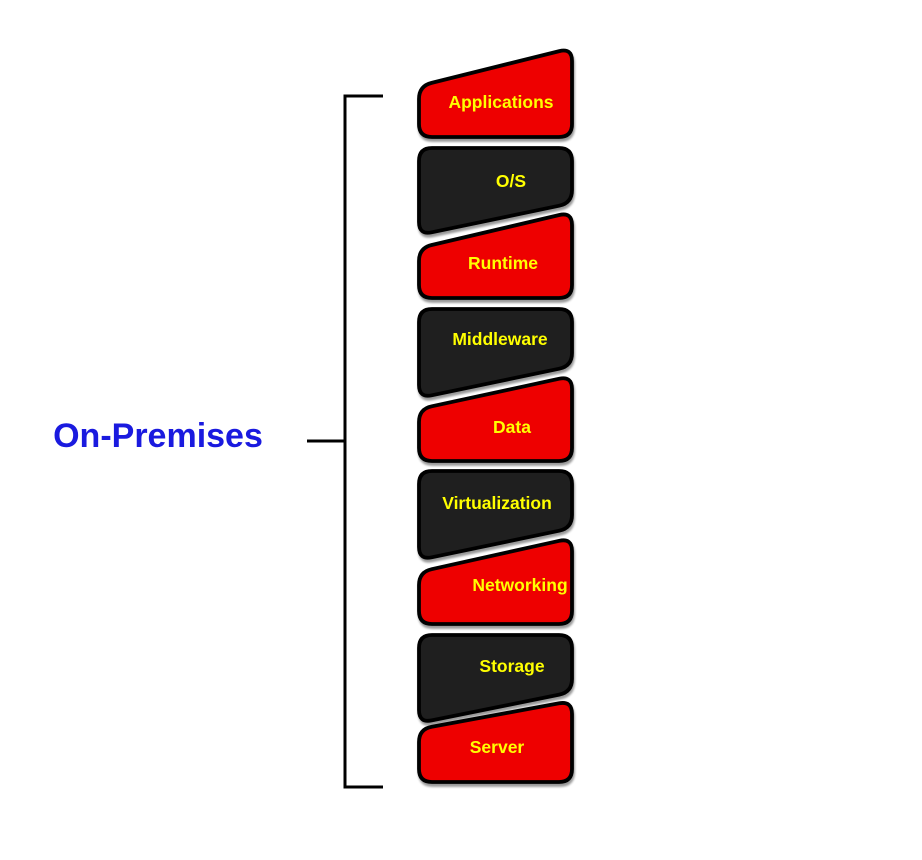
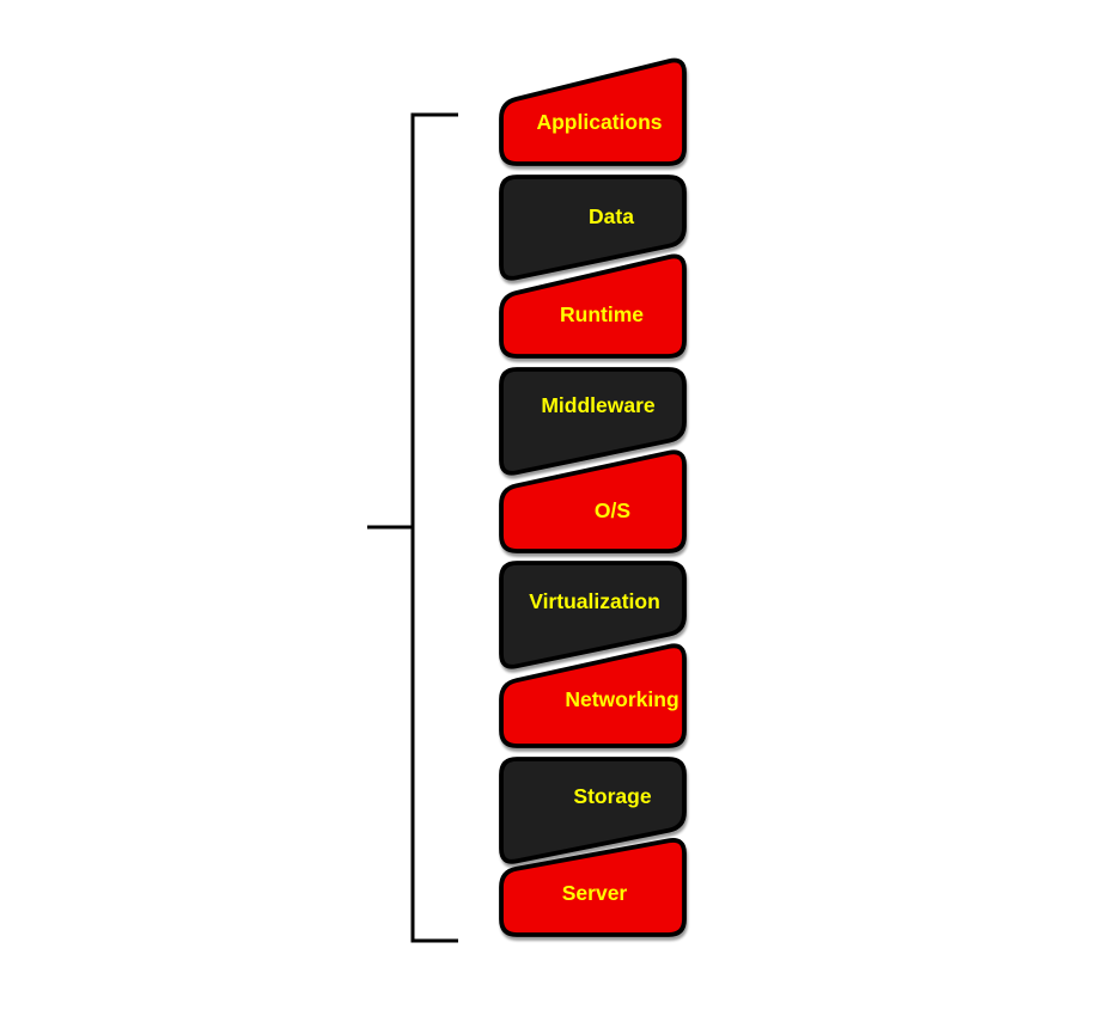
- On-Premises
  Applications
- O/S
+ Data
  Runtime
  Middleware
- Data
+ O/S
  Virtualization
  Networking
  Storage
  Server
